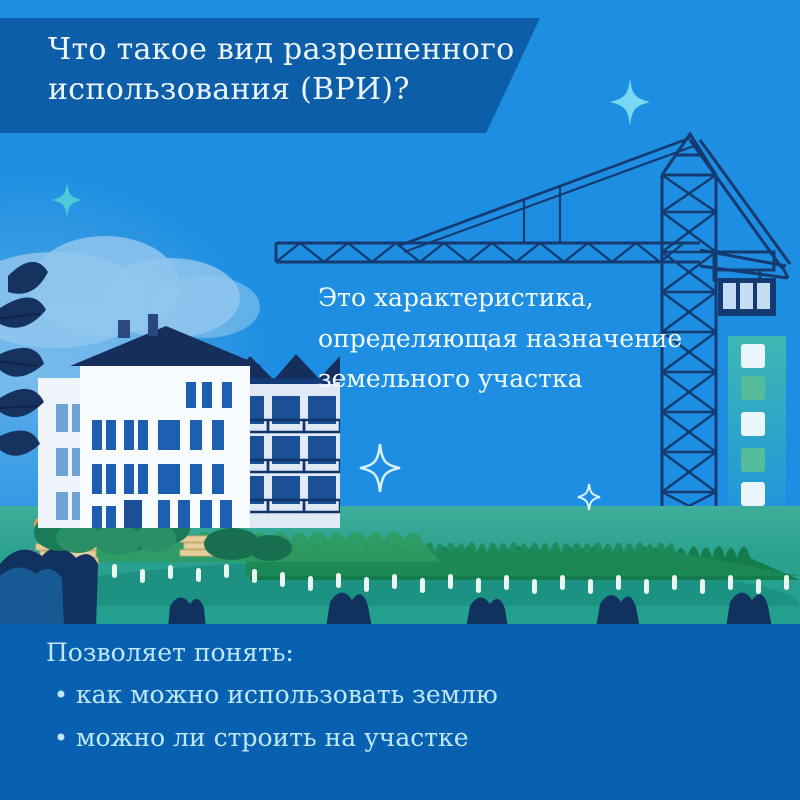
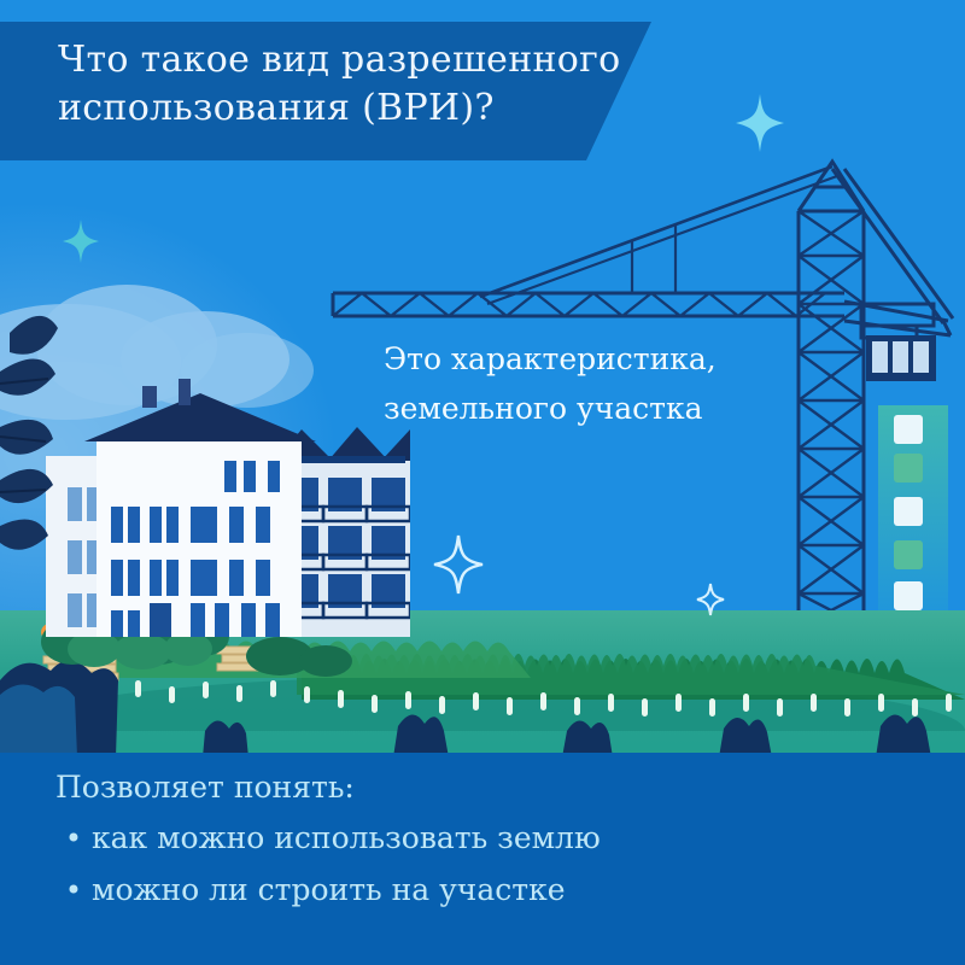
  Что такое вид разрешенного
  использования (ВРИ)?
  Это характеристика,
- определяющая назначение
  земельного участка
  Позволяет понять:
  •
  как можно использовать землю
  •
  можно ли строить на участке
